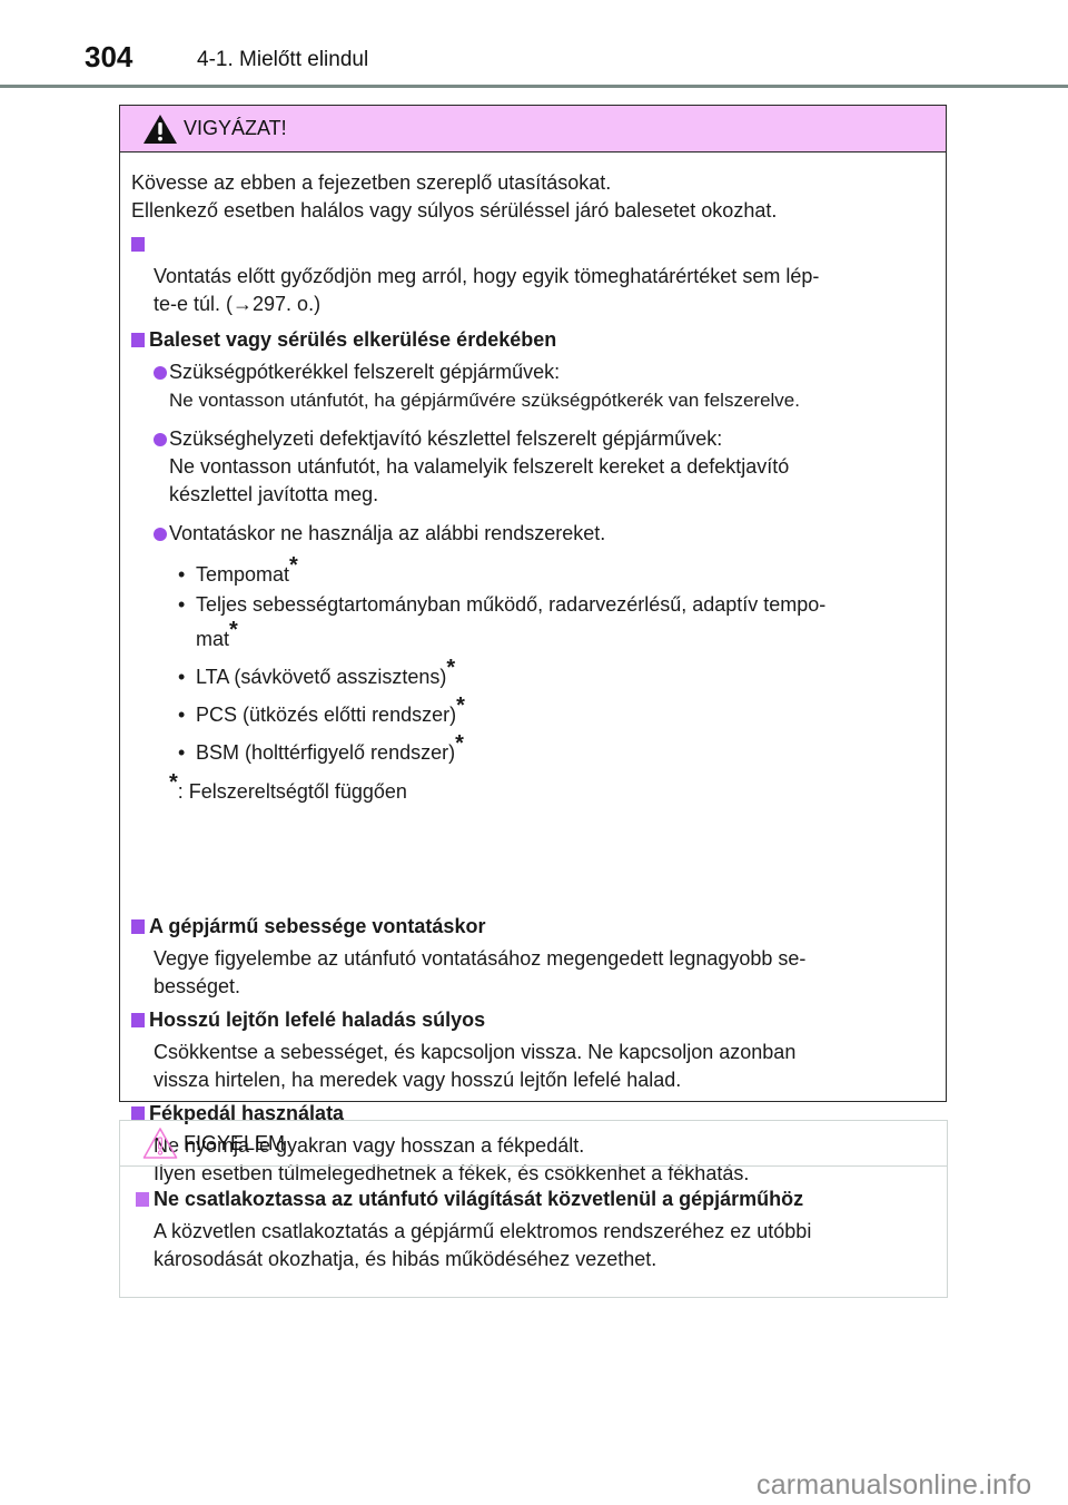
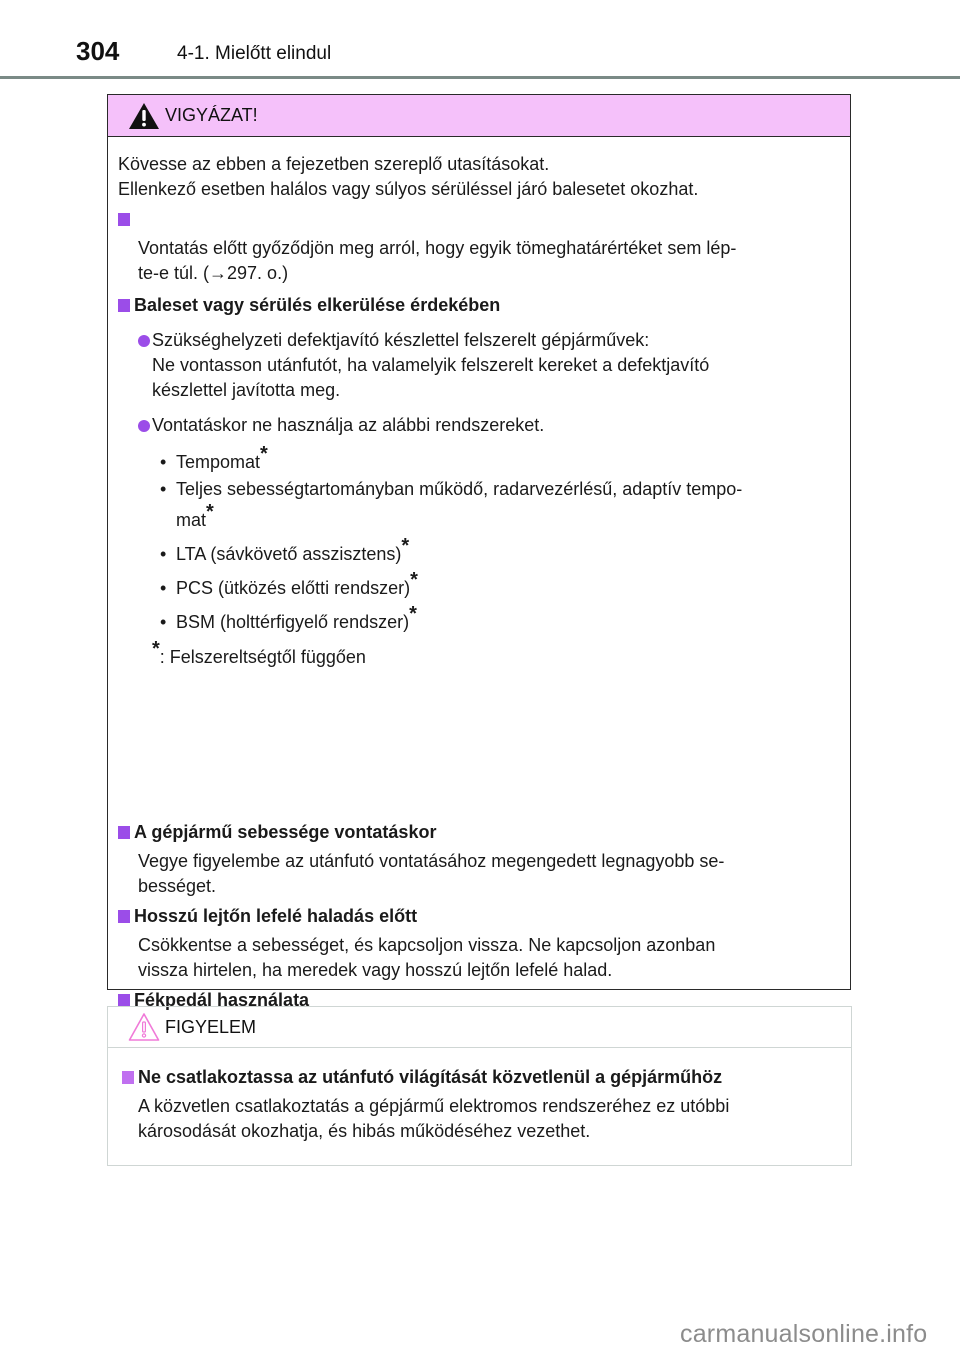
  304
  4-1. Mielőtt elindul
  VIGYÁZAT!
  Kövesse az ebben a fejezetben szereplő utasításokat.
  Ellenkező esetben halálos vagy súlyos sérüléssel járó balesetet okozhat.
  Vontatás előtt győződjön meg arról, hogy egyik tömeghatárértéket sem lép-
  te-e túl. (→297. o.)
  Baleset vagy sérülés elkerülése érdekében
- Szükségpótkerékkel felszerelt gépjárművek:
- Ne vontasson utánfutót, ha gépjárművére szükségpótkerék van felszerelve.
  Szükséghelyzeti defektjavító készlettel felszerelt gépjárművek:
  Ne vontasson utánfutót, ha valamelyik felszerelt kereket a defektjavító
  készlettel javította meg.
  Vontatáskor ne használja az alábbi rendszereket.
  • Tempomat*
  • Teljes sebességtartományban működő, radarvezérlésű, adaptív tempo-
  mat*
  • LTA (sávkövető asszisztens)*
  • PCS (ütközés előtti rendszer)*
  • BSM (holttérfigyelő rendszer)*
  *: Felszereltségtől függően
  A gépjármű sebessége vontatáskor
  Vegye figyelembe az utánfutó vontatásához megengedett legnagyobb se-
  bességet.
- Hosszú lejtőn lefelé haladás súlyos
+ Hosszú lejtőn lefelé haladás előtt
  Csökkentse a sebességet, és kapcsoljon vissza. Ne kapcsoljon azonban
  vissza hirtelen, ha meredek vagy hosszú lejtőn lefelé halad.
  Fékpedál használata
- Ne nyomja le gyakran vagy hosszan a fékpedált.
- Ilyen esetben túlmelegedhetnek a fékek, és csökkenhet a fékhatás.
  FIGYELEM
  Ne csatlakoztassa az utánfutó világítását közvetlenül a gépjárműhöz
  A közvetlen csatlakoztatás a gépjármű elektromos rendszeréhez ez utóbbi
  károsodását okozhatja, és hibás működéséhez vezethet.
  carmanualsonline.info
